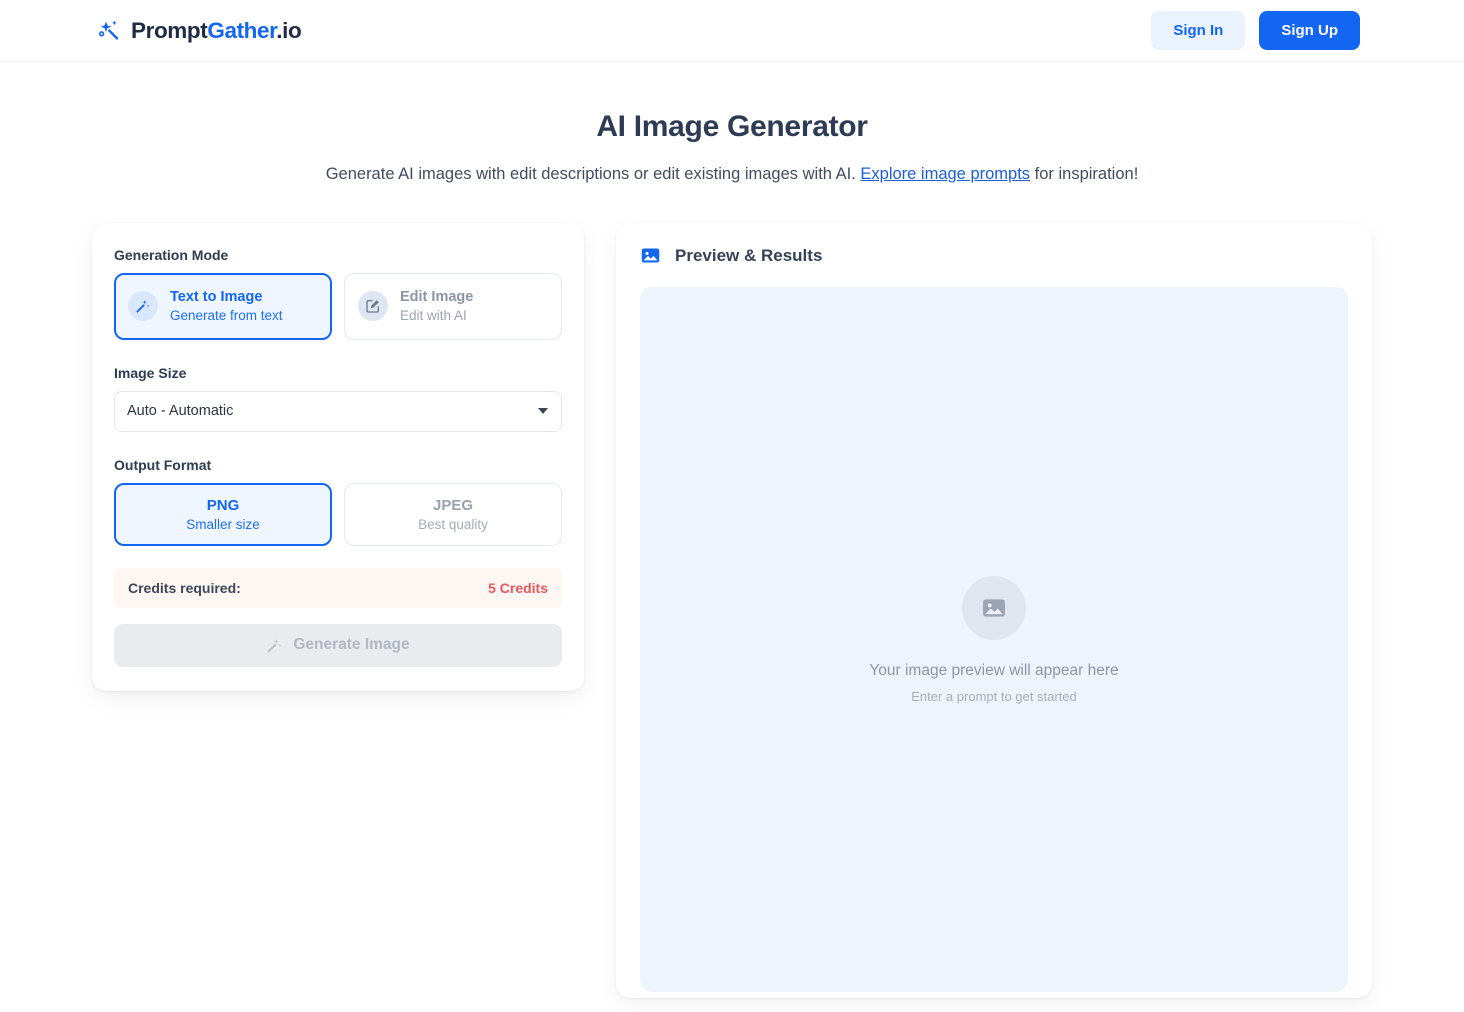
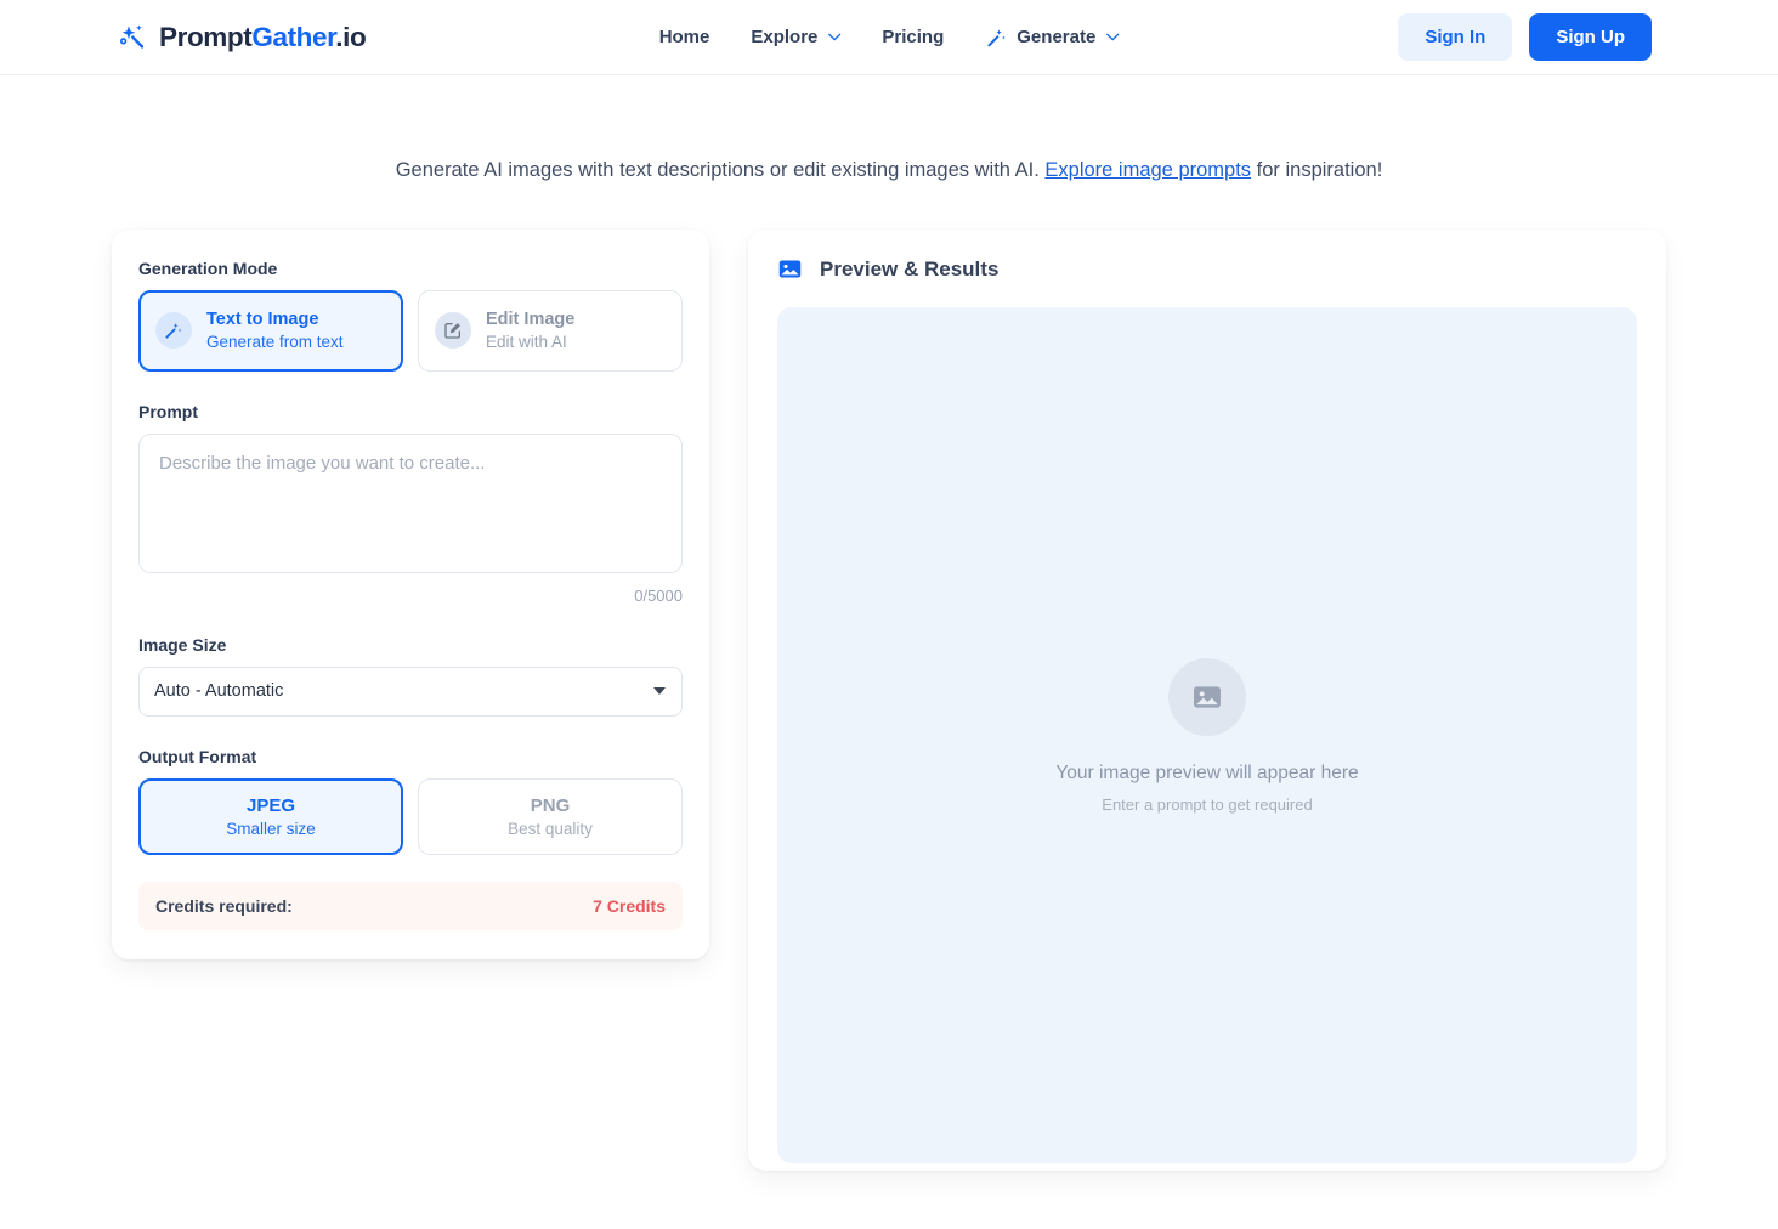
  PromptGather.io
+ Home
+ Explore
+ Pricing
+ Generate
  Sign In
  Sign Up
- AI Image Generator
- Generate AI images with edit descriptions or edit existing images with AI. Explore image prompts for inspiration!
+ Generate AI images with text descriptions or edit existing images with AI. Explore image prompts for inspiration!
  Generation Mode
  Text to Image
  Generate from text
  Edit Image
  Edit with AI
+ Prompt
+ Describe the image you want to create...
+ 0/5000
  Image Size
  Auto - Automatic
  Output Format
- PNG
+ JPEG
  Smaller size
- JPEG
+ PNG
  Best quality
  Credits required:
- 5 Credits
+ 7 Credits
- Generate Image
  Preview & Results
  Your image preview will appear here
- Enter a prompt to get started
+ Enter a prompt to get required
